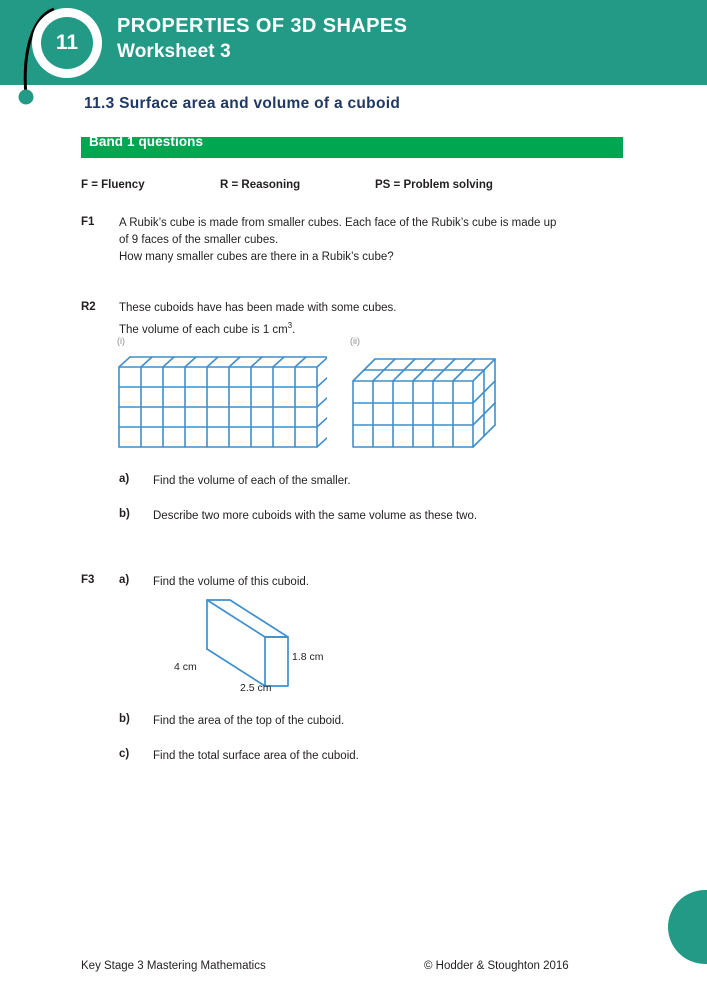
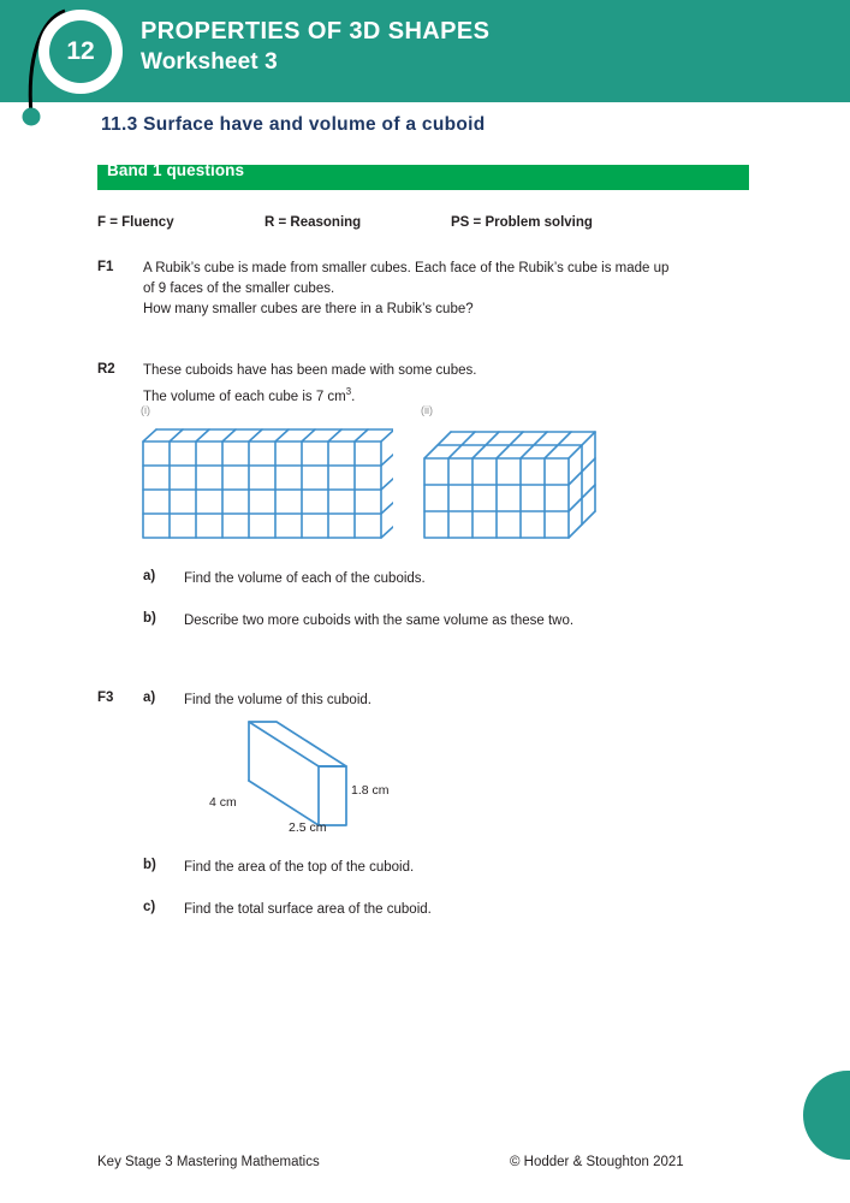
- 11
+ 12
  PROPERTIES OF 3D SHAPES
  Worksheet 3
- 11.3 Surface area and volume of a cuboid
+ 11.3 Surface have and volume of a cuboid
  Band 1 questions
  F = Fluency
  R = Reasoning
  PS = Problem solving
  F1
  A Rubik’s cube is made from smaller cubes. Each face of the Rubik’s cube is made up
  of 9 faces of the smaller cubes.
  How many smaller cubes are there in a Rubik’s cube?
  R2
  These cuboids have has been made with some cubes.
- The volume of each cube is 1 cm3.
+ The volume of each cube is 7 cm3.
  (i)
  (ii)
  a)
- Find the volume of each of the smaller.
+ Find the volume of each of the cuboids.
  b)
  Describe two more cuboids with the same volume as these two.
  F3
  a)
  Find the volume of this cuboid.
  4 cm
  2.5 cm
  1.8 cm
  b)
  Find the area of the top of the cuboid.
  c)
  Find the total surface area of the cuboid.
  Key Stage 3 Mastering Mathematics
- © Hodder & Stoughton 2016
+ © Hodder & Stoughton 2021
